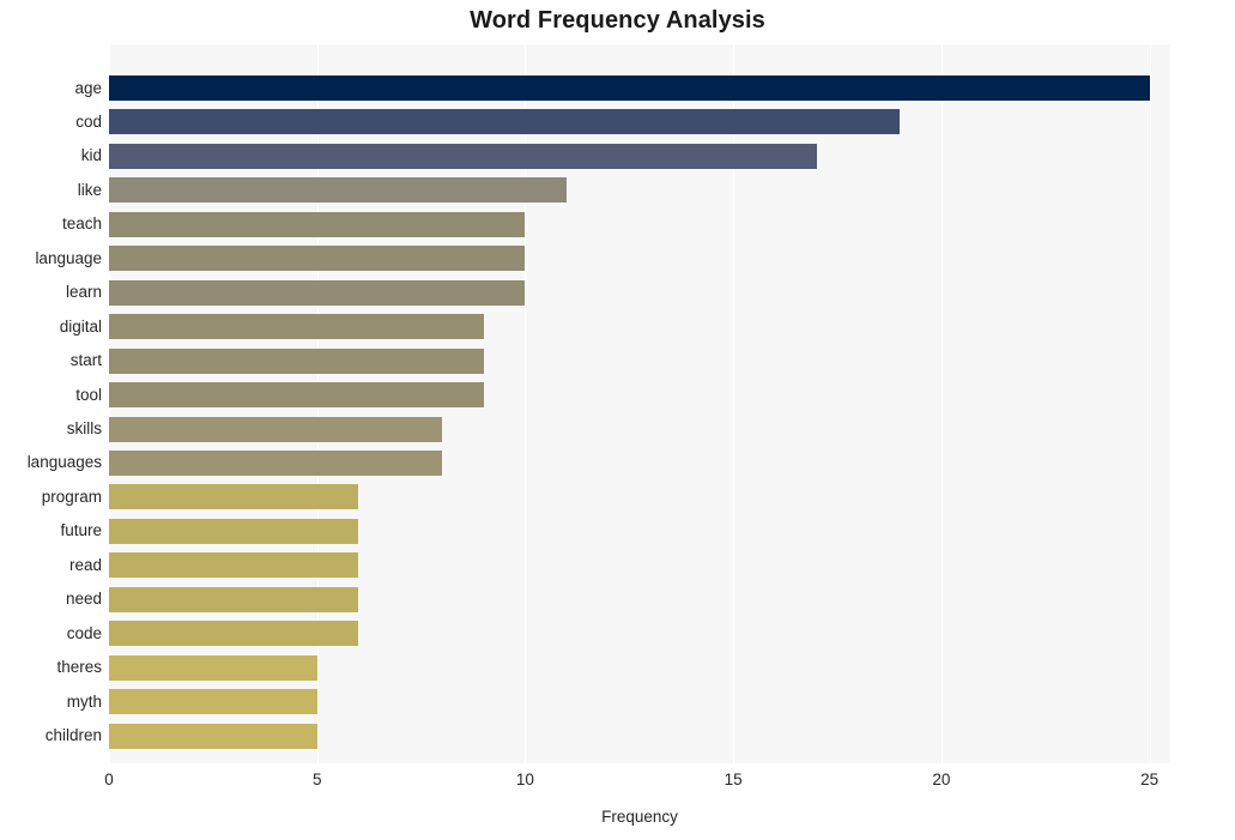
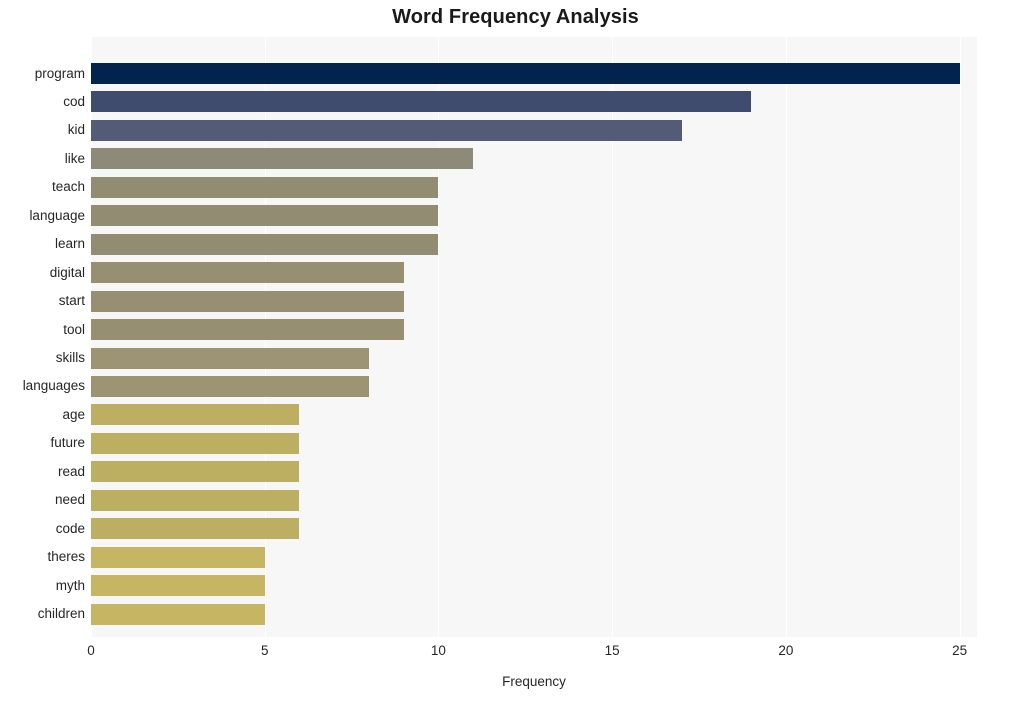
  Word Frequency Analysis
- age
+ program
  cod
  kid
  like
  teach
  language
  learn
  digital
  start
  tool
  skills
  languages
- program
+ age
  future
  read
  need
  code
  theres
  myth
  children
  0
  5
  10
  15
  20
  25
  Frequency
